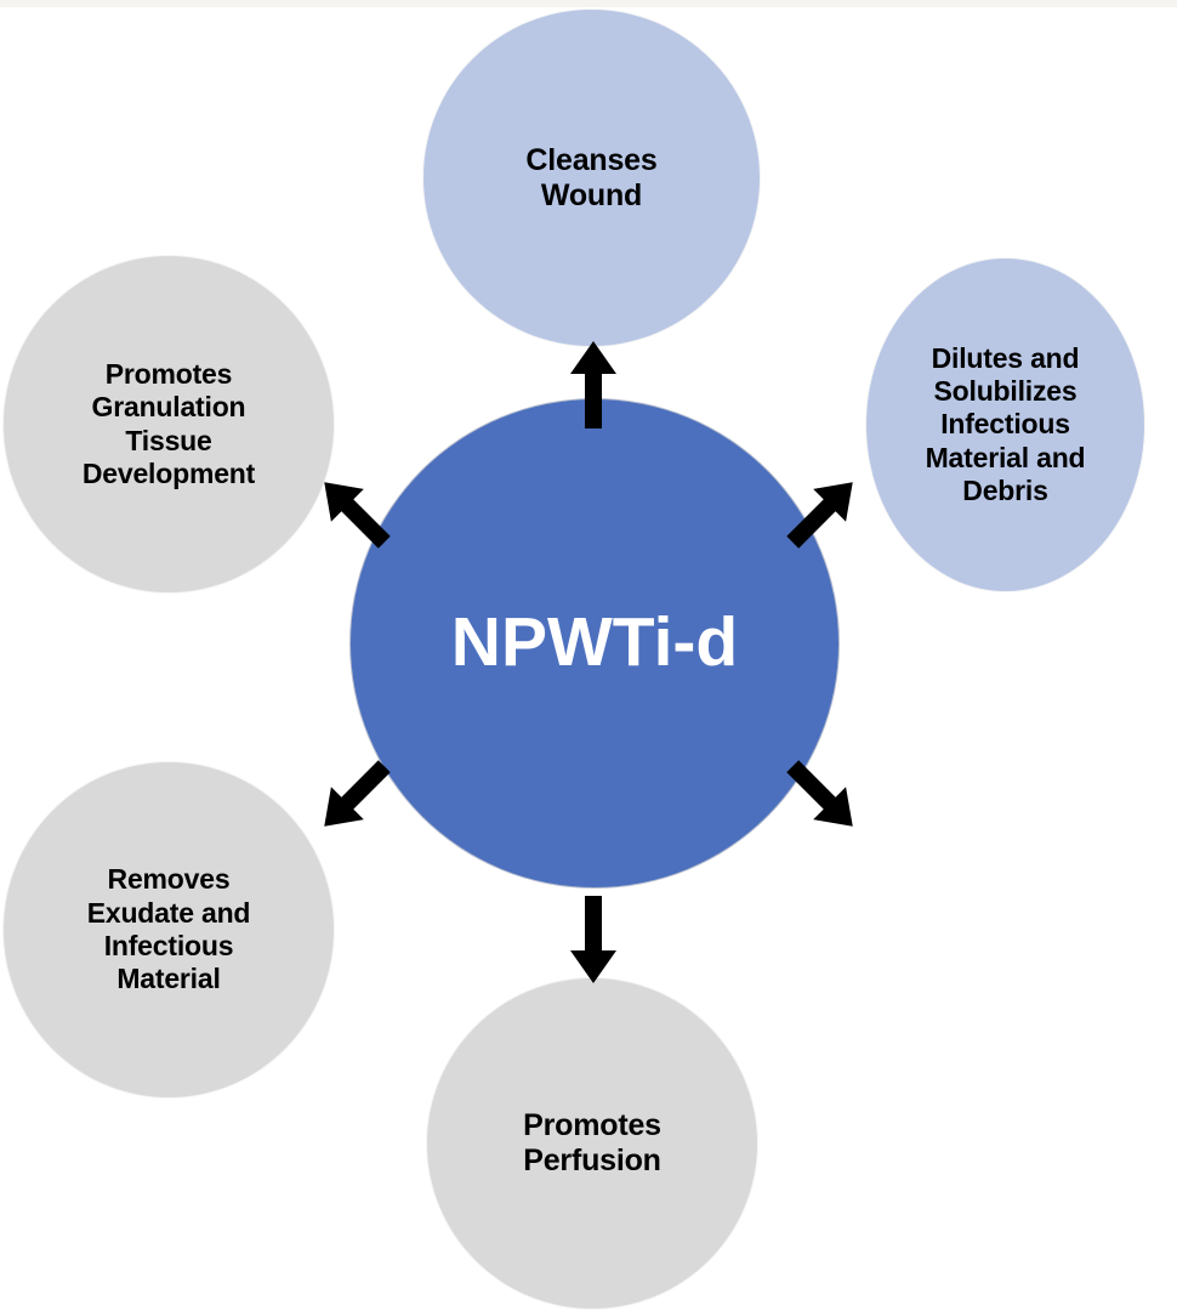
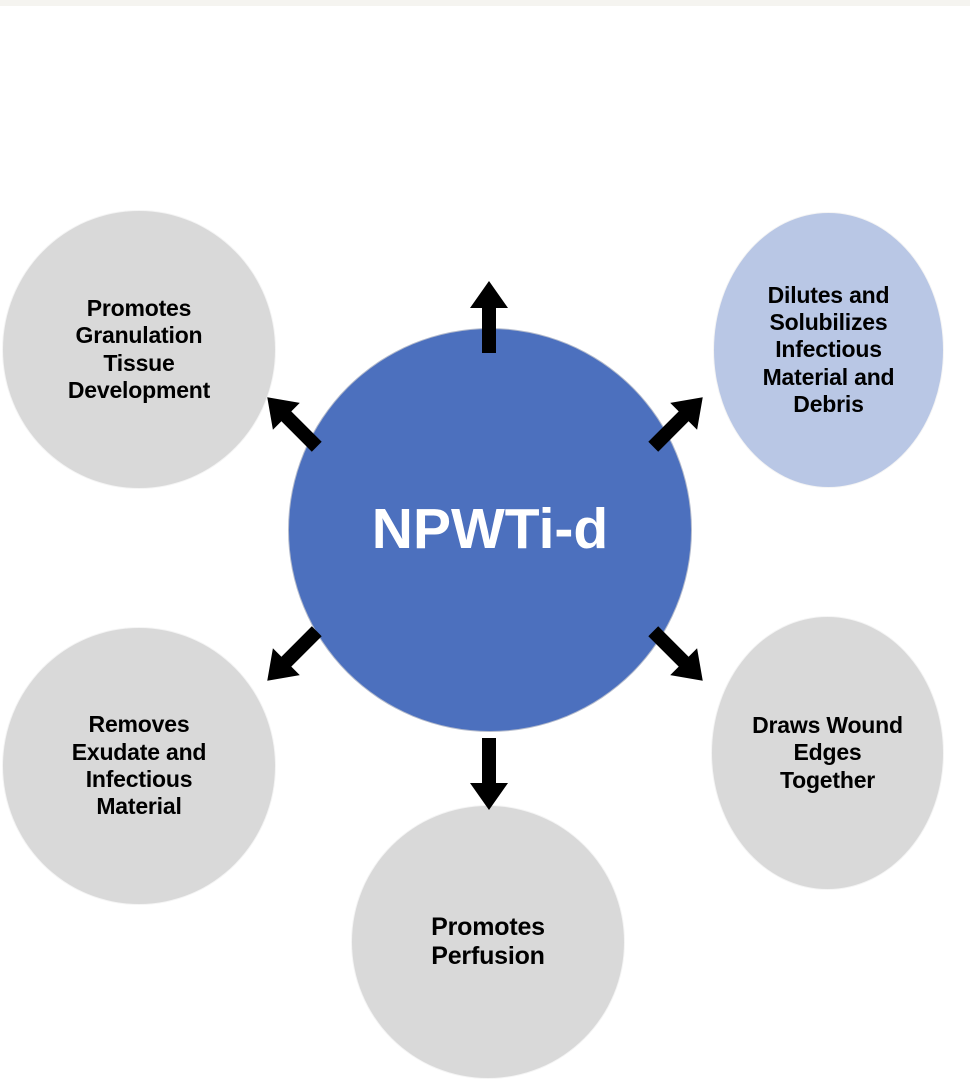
- Cleanses
- Wound
  Dilutes and
  Solubilizes
  Infectious
  Material and
  Debris
+ Draws Wound
+ Edges
+ Together
  Promotes
  Perfusion
  Removes
  Exudate and
  Infectious
  Material
  Promotes
  Granulation
  Tissue
  Development
  NPWTi-d
